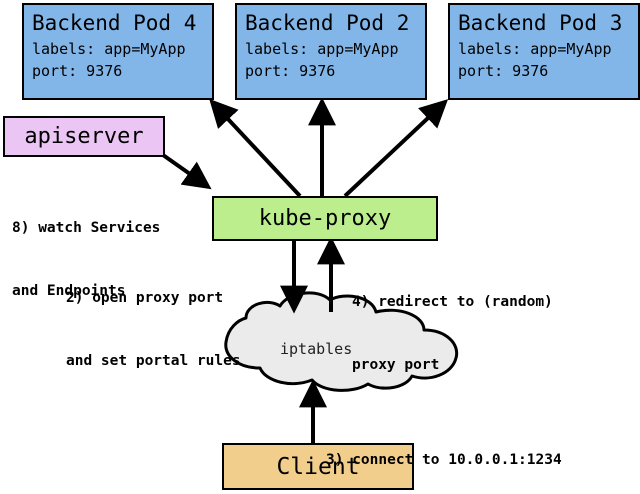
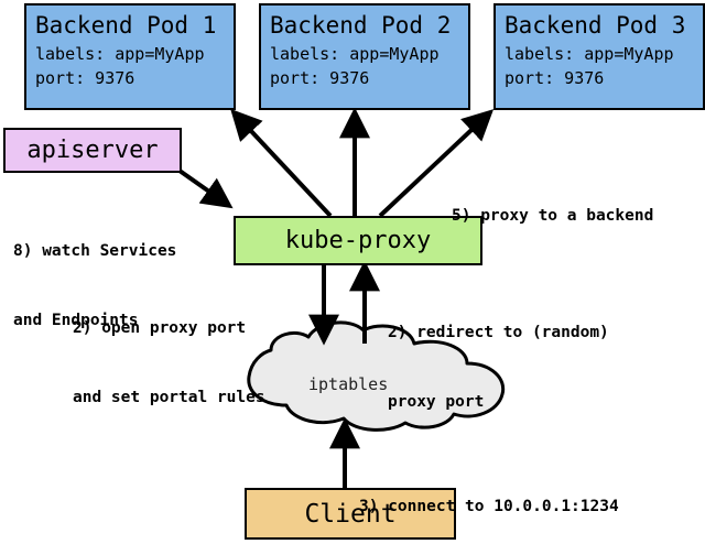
- Backend Pod 4
+ Backend Pod 1
  labels: app=MyApp
  port: 9376
  Backend Pod 2
  labels: app=MyApp
  port: 9376
  Backend Pod 3
  labels: app=MyApp
  port: 9376
  apiserver
  kube-proxy
  iptables
  Client
  8) watch Services
  and Endpoints
  2) open proxy port
  and set portal rules
  3) connect to 10.0.0.1:1234
- 4) redirect to (random)
+ 2) redirect to (random)
  proxy port
+ 5) proxy to a backend
